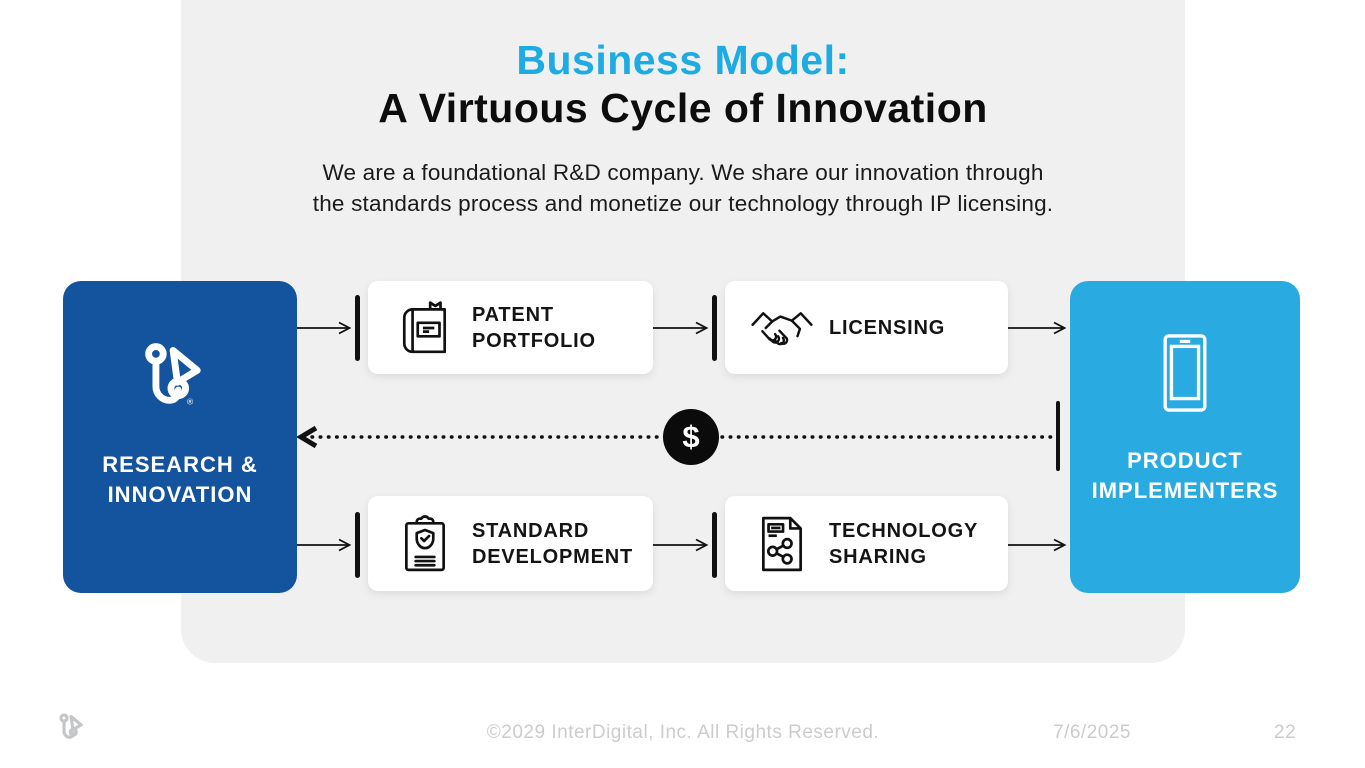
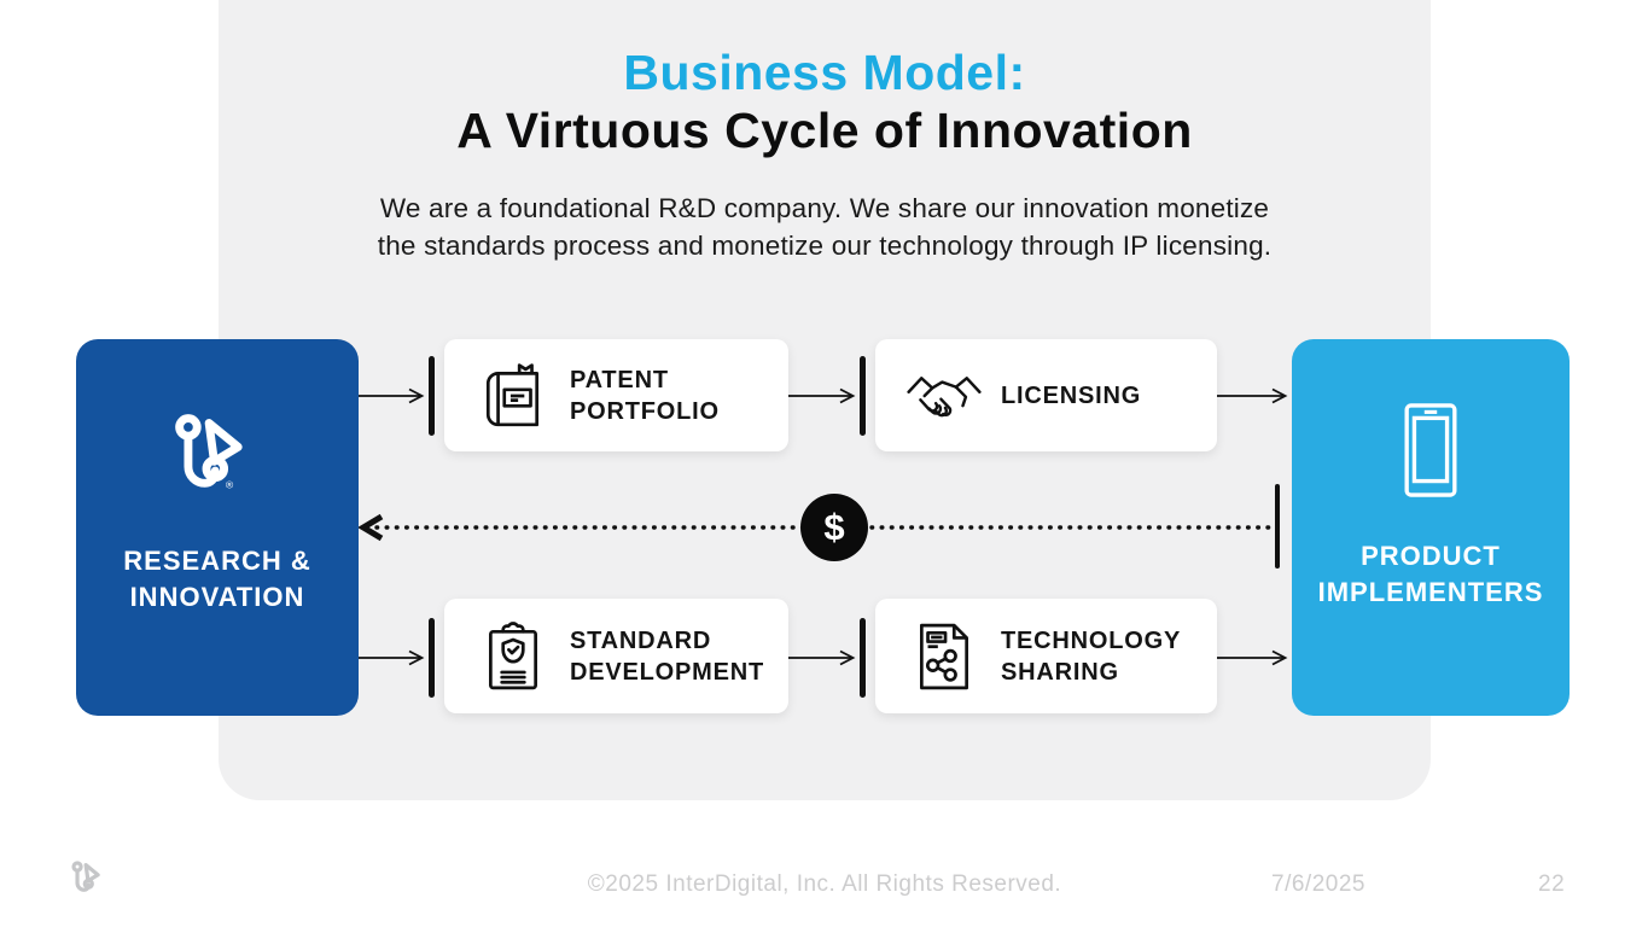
  Business Model:
  A Virtuous Cycle of Innovation
- We are a foundational R&D company. We share our innovation through
+ We are a foundational R&D company. We share our innovation monetize
  the standards process and monetize our technology through IP licensing.
  ®
  RESEARCH &
  INNOVATION
  PRODUCT
  IMPLEMENTERS
  PATENT
  PORTFOLIO
  LICENSING
  STANDARD
  DEVELOPMENT
  TECHNOLOGY
  SHARING
  $
- ©2029 InterDigital, Inc. All Rights Reserved.
+ ©2025 InterDigital, Inc. All Rights Reserved.
  7/6/2025
  22
